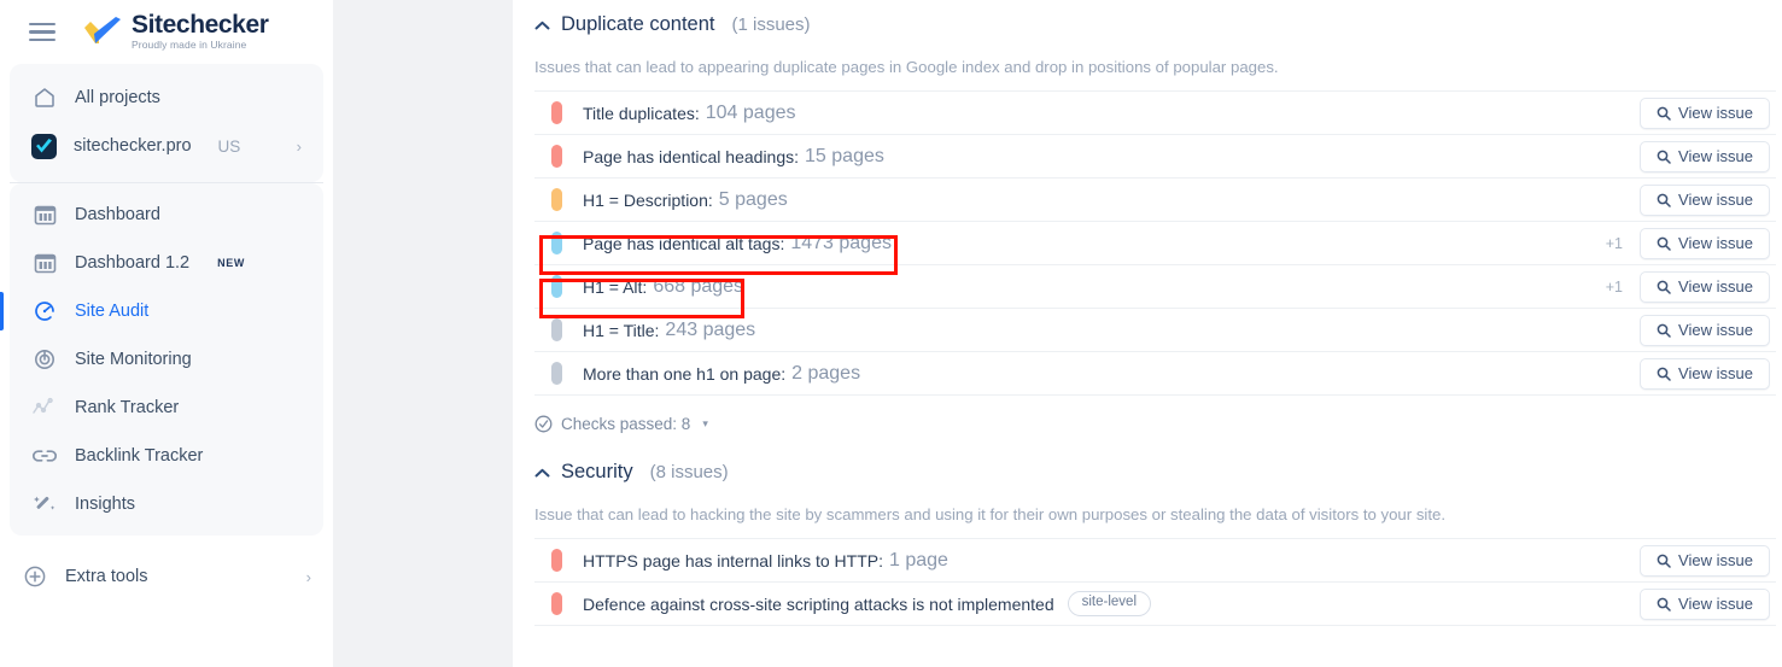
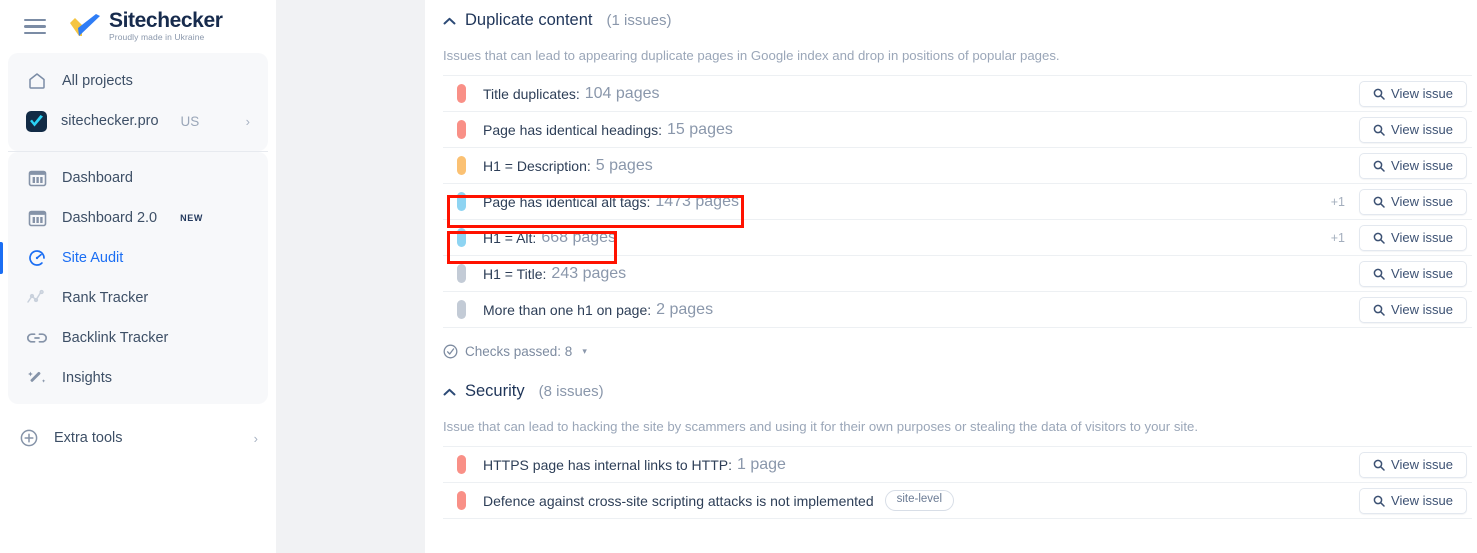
  Sitechecker
  Proudly made in Ukraine
  All projects
  sitechecker.pro
  US
  ›
  Dashboard
- Dashboard 1.2
+ Dashboard 2.0
  NEW
  Site Audit
- Site Monitoring
  Rank Tracker
  Backlink Tracker
  Insights
  Extra tools
  ›
  Duplicate content
  (1 issues)
  Issues that can lead to appearing duplicate pages in Google index and drop in positions of popular pages.
  Title duplicates:
  104 pages
  View issue
  Page has identical headings:
  15 pages
  View issue
  H1 = Description:
  5 pages
  View issue
  Page has identical alt tags:
  1473 pages
  +1
  View issue
  H1 = Alt:
  668 pages
  +1
  View issue
  H1 = Title:
  243 pages
  View issue
  More than one h1 on page:
  2 pages
  View issue
  Checks passed: 8
  ▾
  Security
  (8 issues)
  Issue that can lead to hacking the site by scammers and using it for their own purposes or stealing the data of visitors to your site.
  HTTPS page has internal links to HTTP:
  1 page
  View issue
  Defence against cross-site scripting attacks is not implemented
  site-level
  View issue
